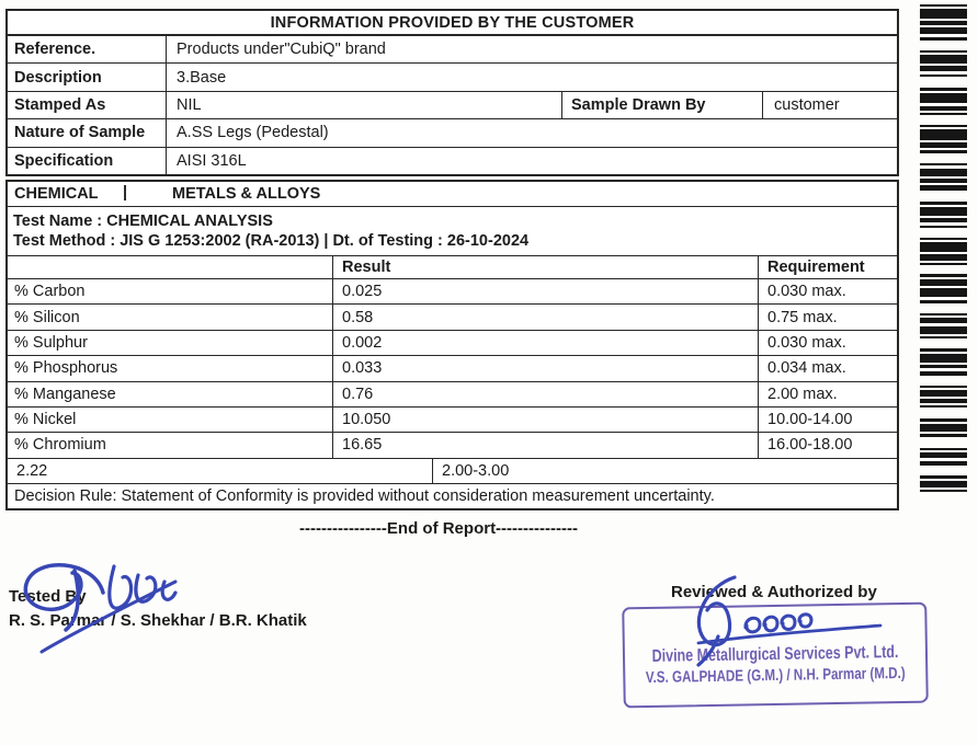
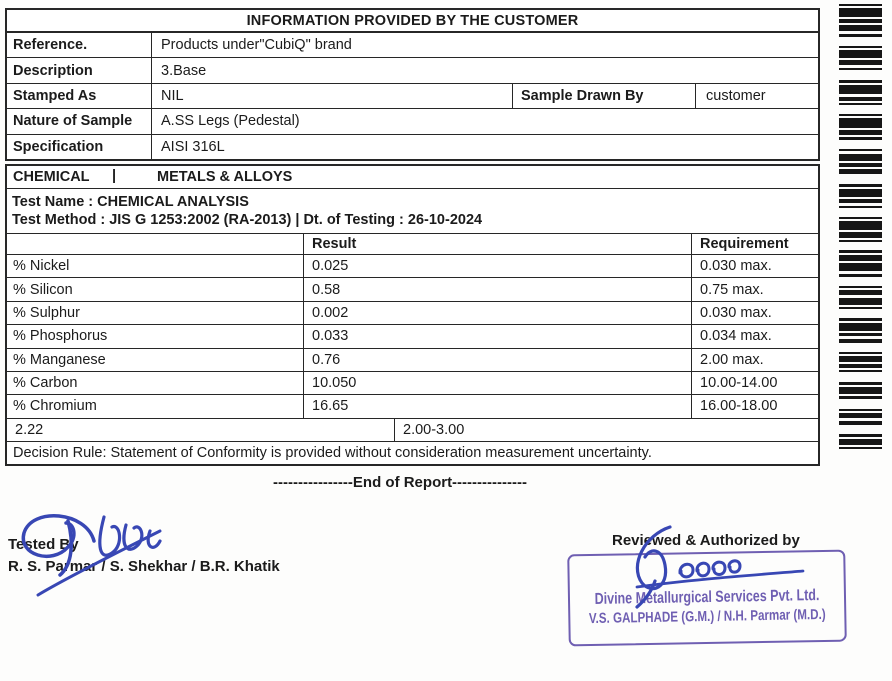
  INFORMATION PROVIDED BY THE CUSTOMER
  Reference.
  Products under"CubiQ" brand
  Description
  3.Base
  Stamped As
  NIL
  Sample Drawn By
  customer
  Nature of Sample
  A.SS Legs (Pedestal)
  Specification
  AISI 316L
  CHEMICAL
  |
  METALS & ALLOYS
  Test Name : CHEMICAL ANALYSIS
  Test Method : JIS G 1253:2002 (RA-2013) | Dt. of Testing : 26-10-2024
  Result
  Requirement
- % Carbon
+ % Nickel
  0.025
  0.030 max.
  % Silicon
  0.58
  0.75 max.
  % Sulphur
  0.002
  0.030 max.
  % Phosphorus
  0.033
  0.034 max.
  % Manganese
  0.76
  2.00 max.
- % Nickel
+ % Carbon
  10.050
  10.00-14.00
  % Chromium
  16.65
  16.00-18.00
  2.22
  2.00-3.00
  Decision Rule: Statement of Conformity is provided without consideration measurement uncertainty.
  ----------------End of Report---------------
  Tested By
  R. S. Pamr / S. Shekhar / B.R. Khatik
  Reviwed & Authorized by
  Divine Metallurgical Services Pvt. Ltd.
  V.S. GALPHADE (G.M.) / N.H. Parmar (M.D.)
